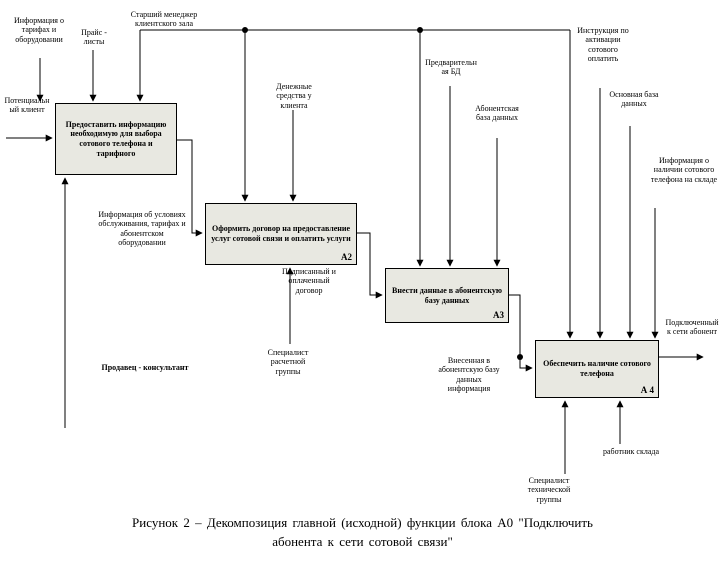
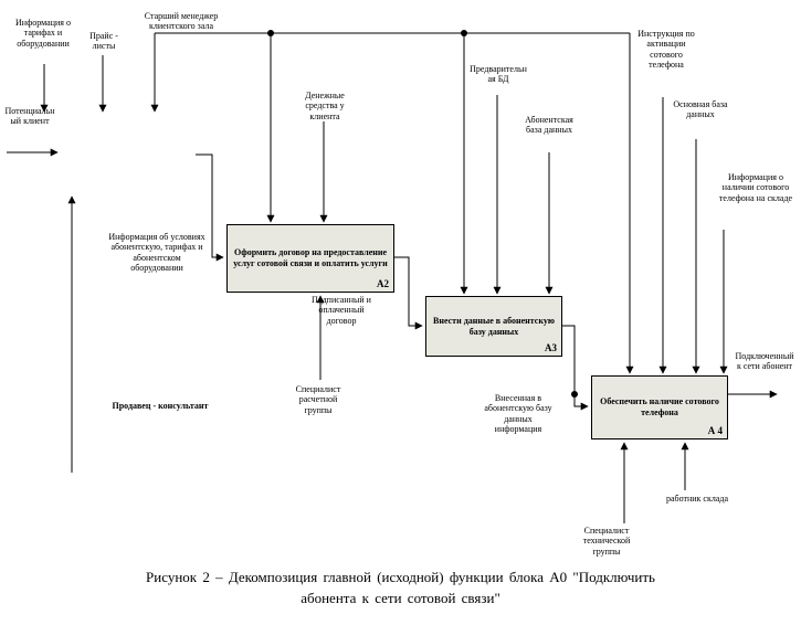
- Предоставить информацию необходимую для выбора сотового телефона и тарифного
  Оформить договор на предоставление услуг сотовой связи и оплатить услуги
  А2
  Внести данные в абонентскую базу данных
  А3
  Обеспечить наличие сотового телефона
  А 4
  Информация о тарифах и оборудовании
  Прайс - листы
  Старший менеджер клиентского зала
  Потенциальный клиент
  Денежные средства у клиента
  Предварительная БД
  Абонентская база данных
- Инструкция по активации сотового оплатить
+ Инструкция по активации сотового телефона
  Основная база данных
  Информация о наличии сотового телефона на складе
- Информация об условиях обслуживания, тарифах и абонентском оборудовании
+ Информация об условиях абонентскую, тарифах и абонентском оборудовании
  Подписанный и оплаченный договор
  Специалист расчетной группы
  Продавец - консультант
  Внесенная в абонентскую базу данных информация
  Подключенный к сети абонент
  работник склада
  Специалист технической группы
  Рисунок 2 – Декомпозиция главной (исходной) функции блока А0 "Подключить абонента к сети сотовой связи"
